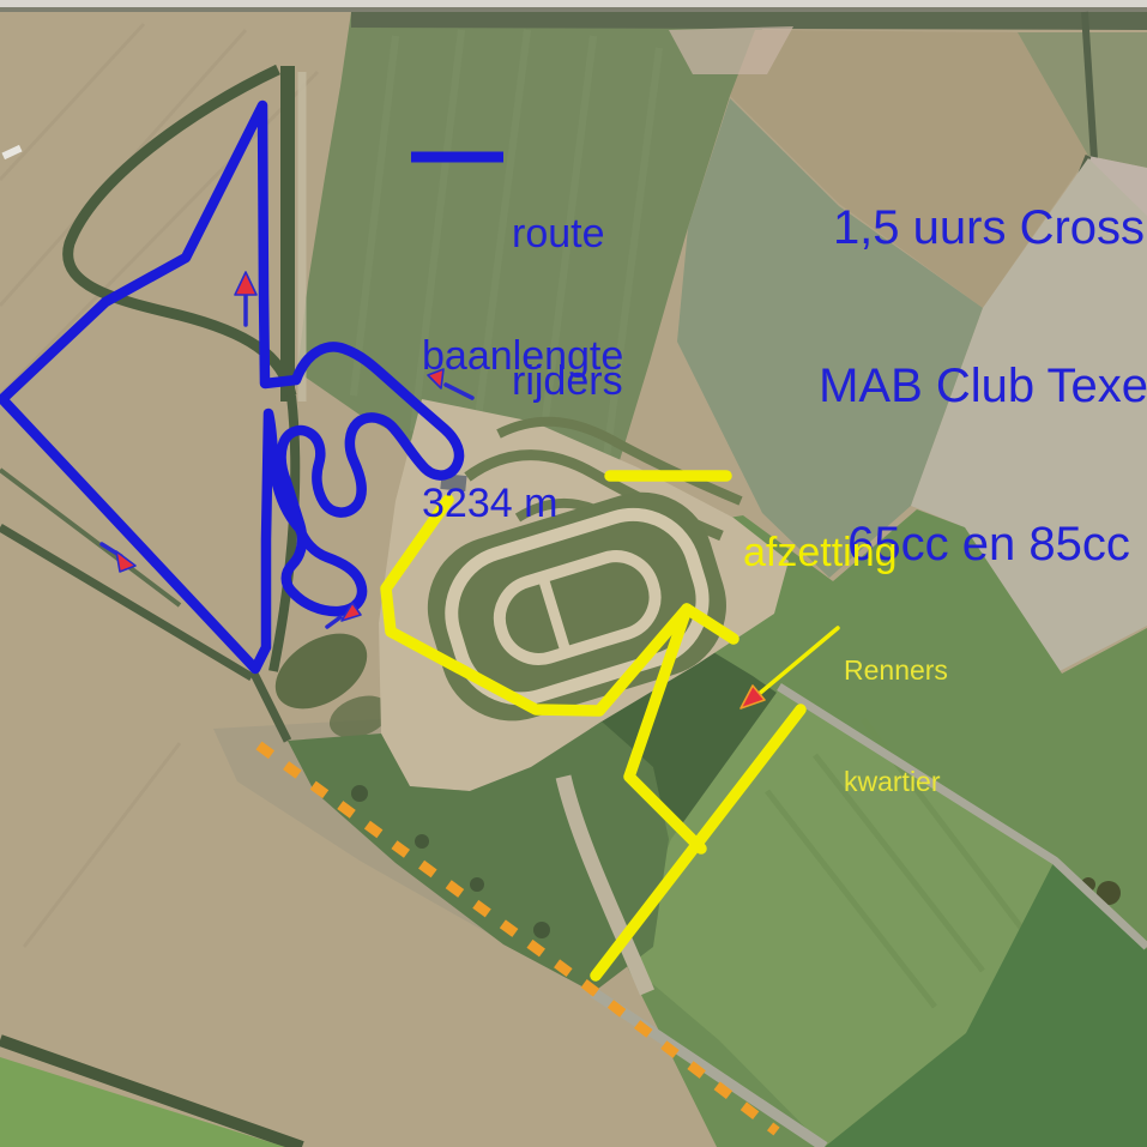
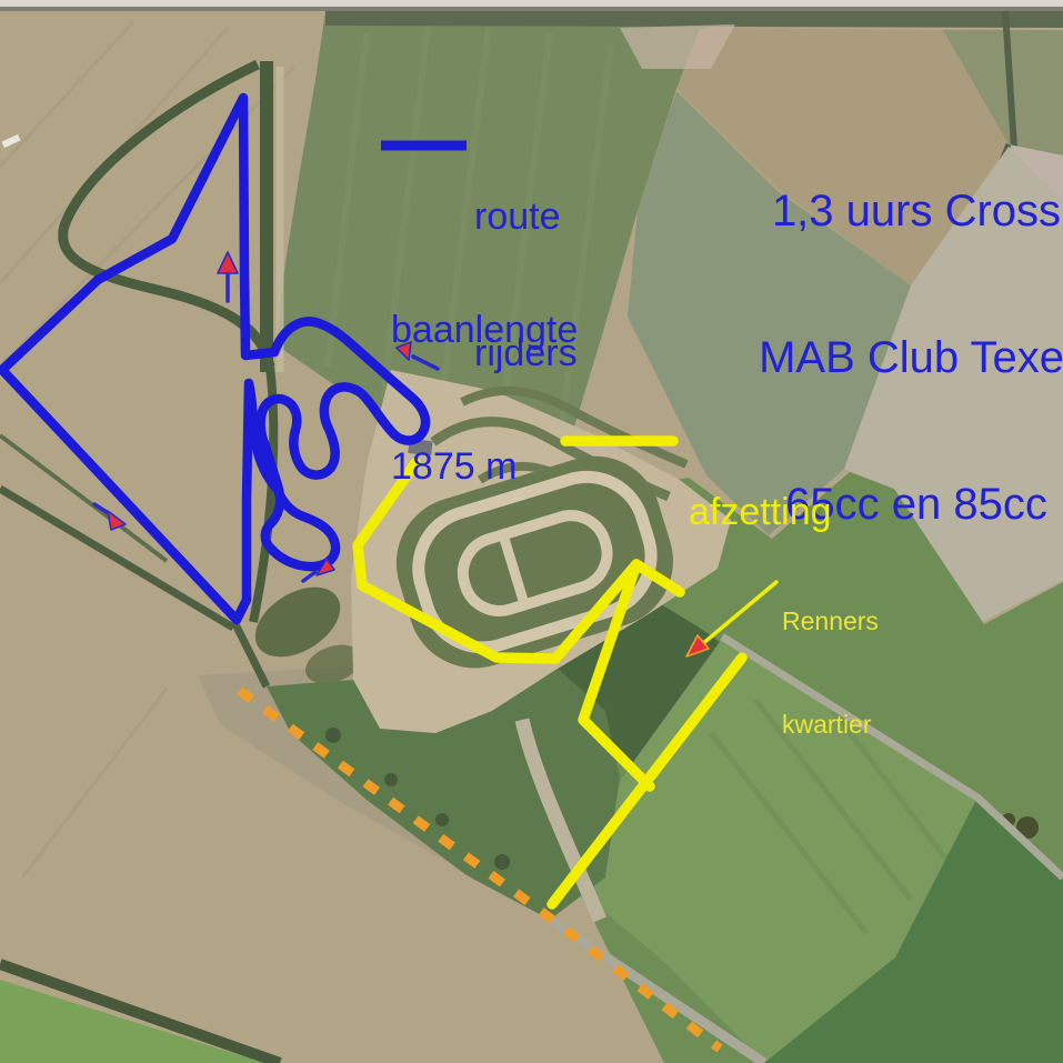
- 1,5 uurs Cross
+ 1,3 uurs Cross
  MAB Club Texe
  65cc en 85cc
  route
  rijders
  baanlengte
- 3234 m
+ 1875 m
  afzetting
  Renners
  kwartier
